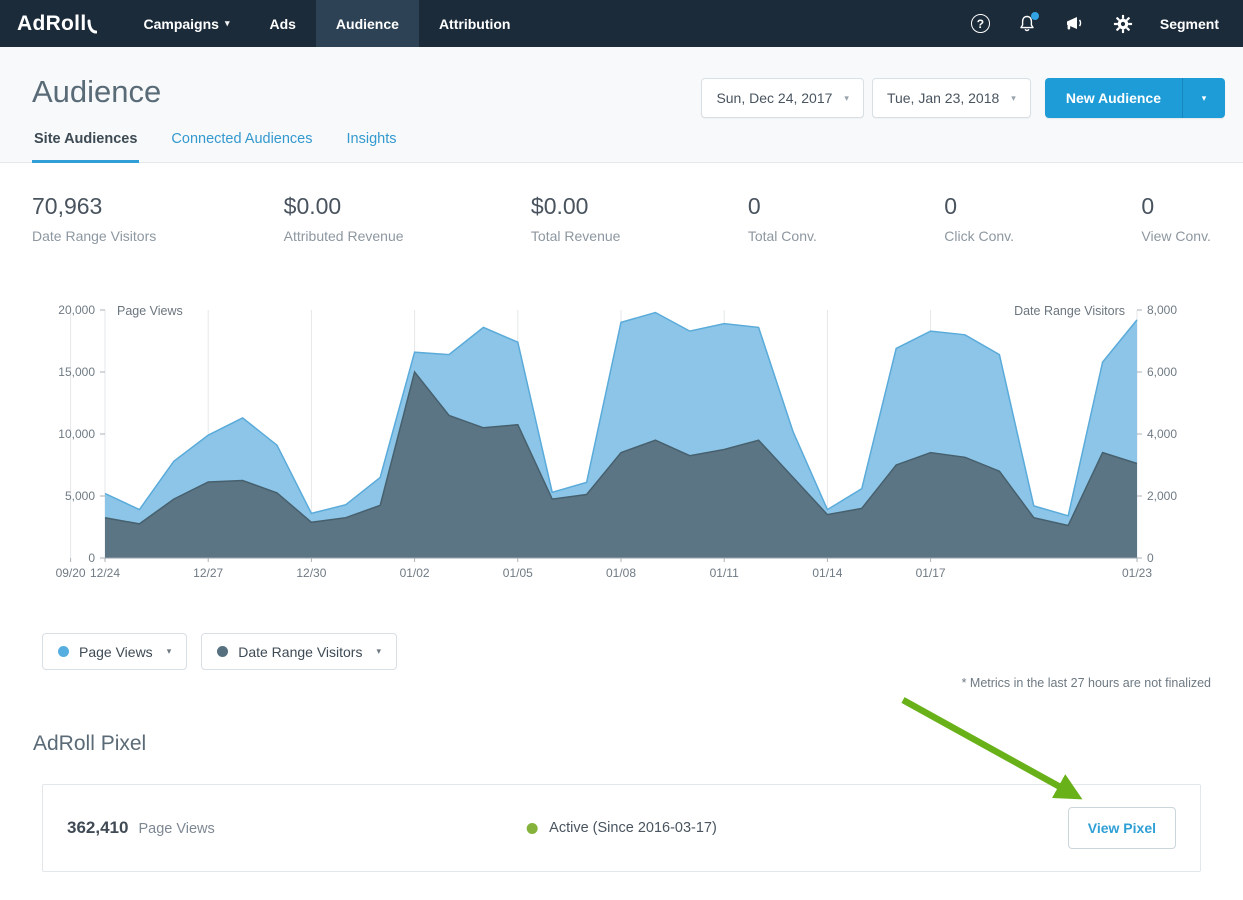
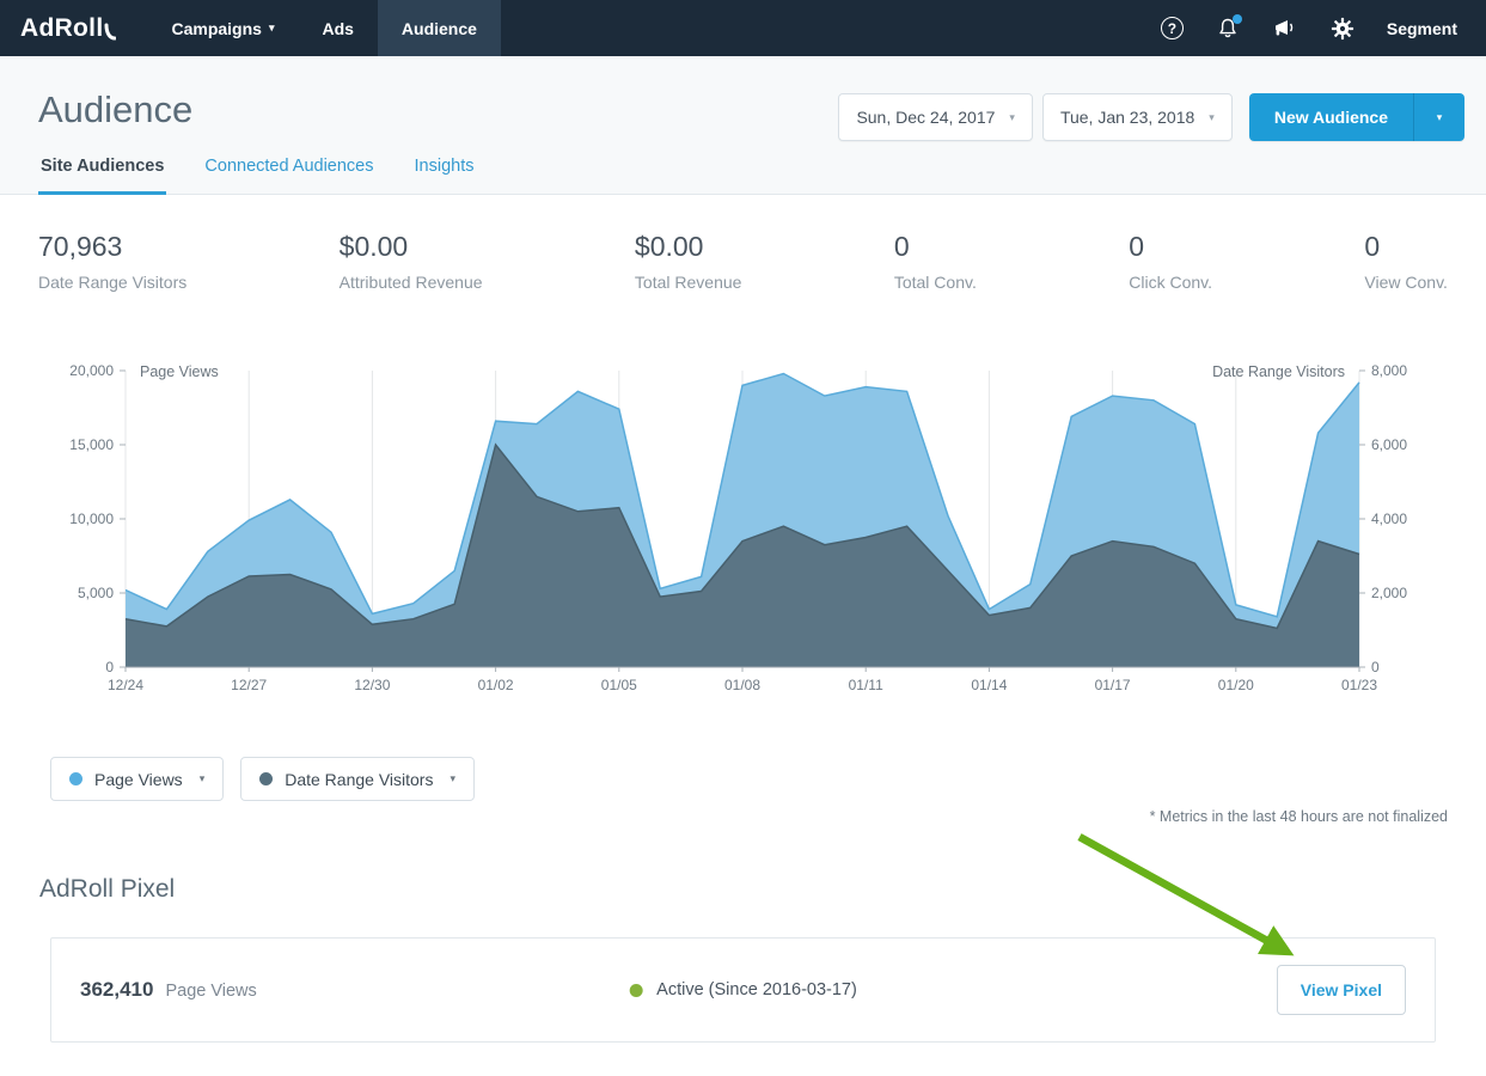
  AdRoll
  Campaigns
  ▾
  Ads
  Audience
- Attribution
  ?
  Segment
  Audience
  Sun, Dec 24, 2017
  ▾
  Tue, Jan 23, 2018
  ▾
  New Audience
  ▾
  Site Audiences
  Connected Audiences
  Insights
  70,963
  Date Range Visitors
  $0.00
  Attributed Revenue
  $0.00
  Total Revenue
  0
  Total Conv.
  0
  Click Conv.
  0
  View Conv.
  12/24
  12/27
  12/30
  01/02
  01/05
  01/08
  01/11
  01/14
  01/17
- 09/20
+ 01/20
  01/23
  0
  5,000
  10,000
  15,000
  20,000
  0
  2,000
  4,000
  6,000
  8,000
  Page Views
  Date Range Visitors
  Page Views
  ▾
  Date Range Visitors
  ▾
- * Metrics in the last 27 hours are not finalized
+ * Metrics in the last 48 hours are not finalized
  AdRoll Pixel
  362,410
  Page Views
  Active (Since 2016-03-17)
  View Pixel
